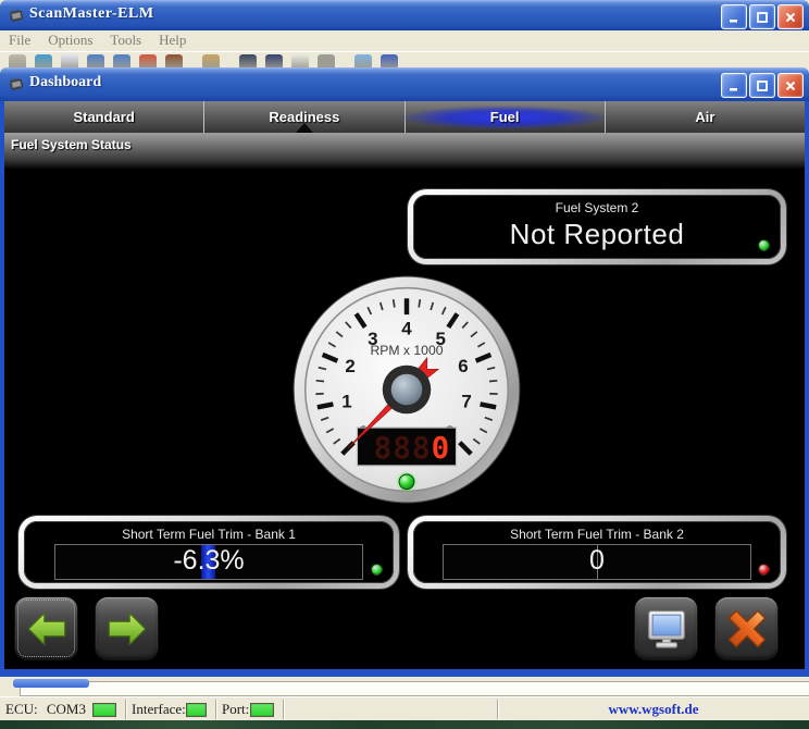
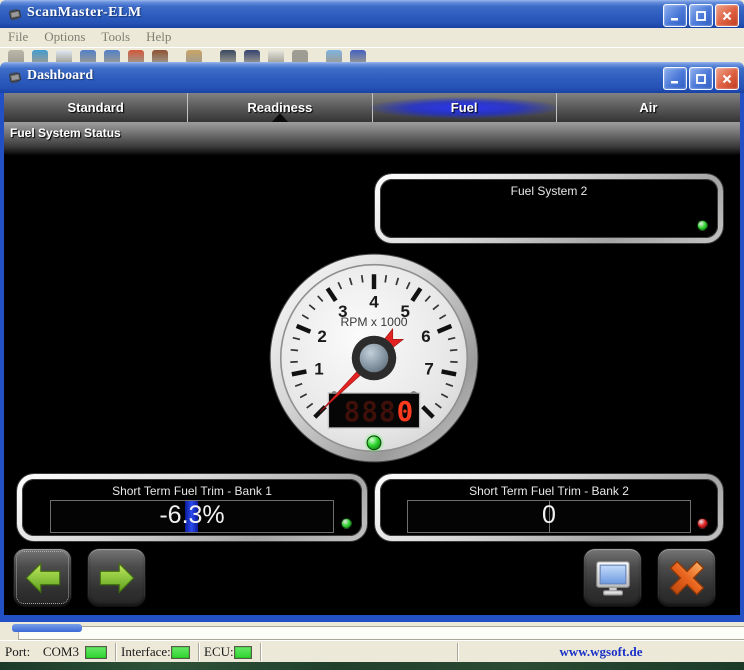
  ScanMaster-ELM
  File Options Tools Help
  Dashboard
  Standard
  Readiness
  Fuel
  Air
  Fuel System Status
  1
  2
  3
  4
  5
  6
  7
  RPM x 1000
  8880
  Fuel System 2
- Not Reported
  Short Term Fuel Trim - Bank 1
  -6.3%
  Short Term Fuel Trim - Bank 2
  0
- ECU:
+ Port:
  COM3
  Interface:
- Port:
+ ECU:
  www.wgsoft.de
